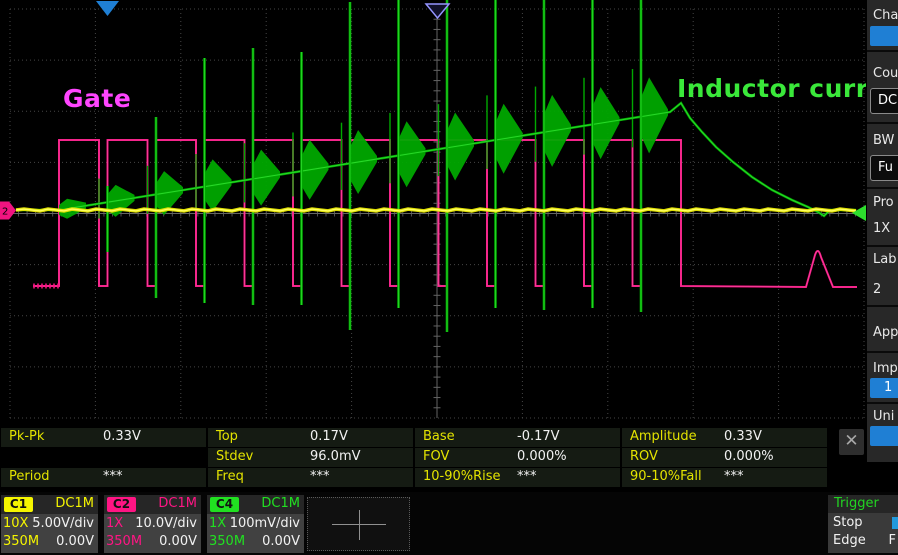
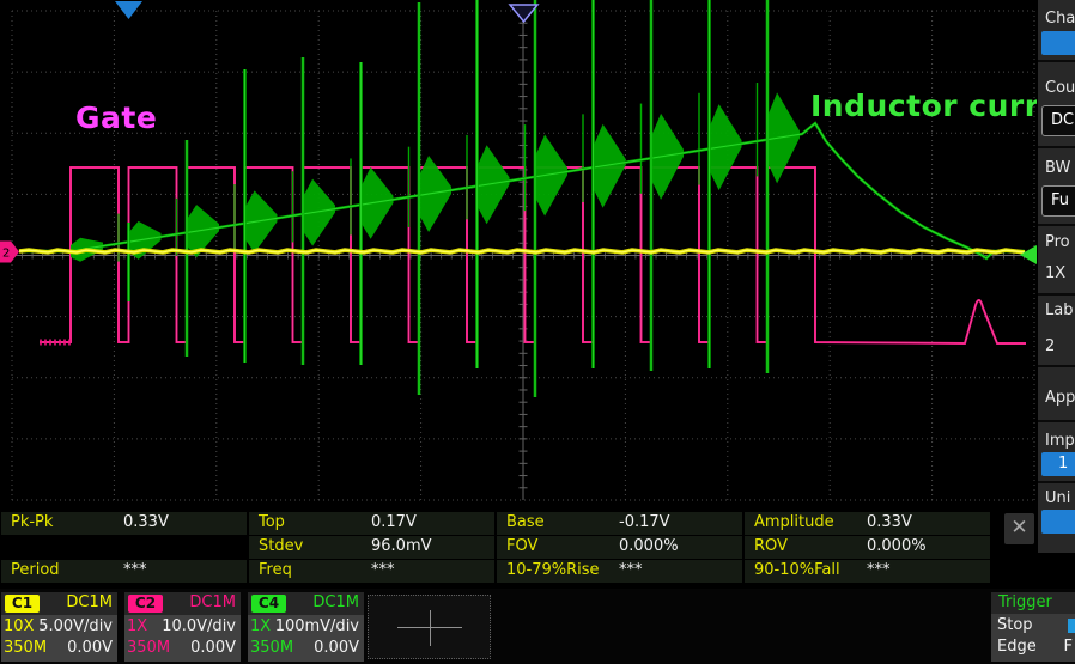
  2
  Gate
  Inductor curr
  Cha
  Cou
  DC
  BW
  Fu
  Pro
  1X
  Lab
  2
  App
  Imp
  1
  Uni
  Pk-Pk
  0.33V
  Top
  0.17V
  Base
  -0.17V
  Amplitude
  0.33V
  Stdev
  96.0mV
  FOV
  0.000%
  ROV
  0.000%
  Period
  ***
  Freq
  ***
- 10-90%Rise
+ 10-79%Rise
  ***
  90-10%Fall
  ***
  ✕
  C1
  DC1M
  10X
  5.00V/div
  350M
  0.00V
  C2
  DC1M
  1X
  10.0V/div
  350M
  0.00V
  C4
  DC1M
  1X
  100mV/div
  350M
  0.00V
  Trigger
  Stop
  Edge
  F
